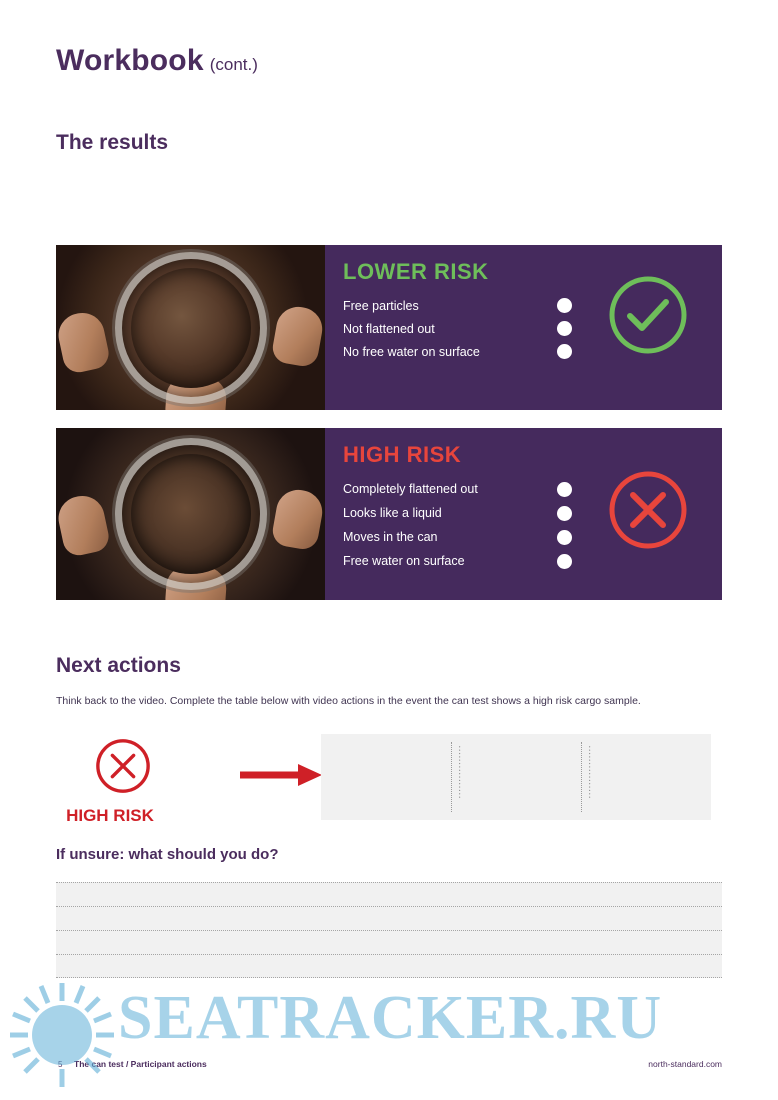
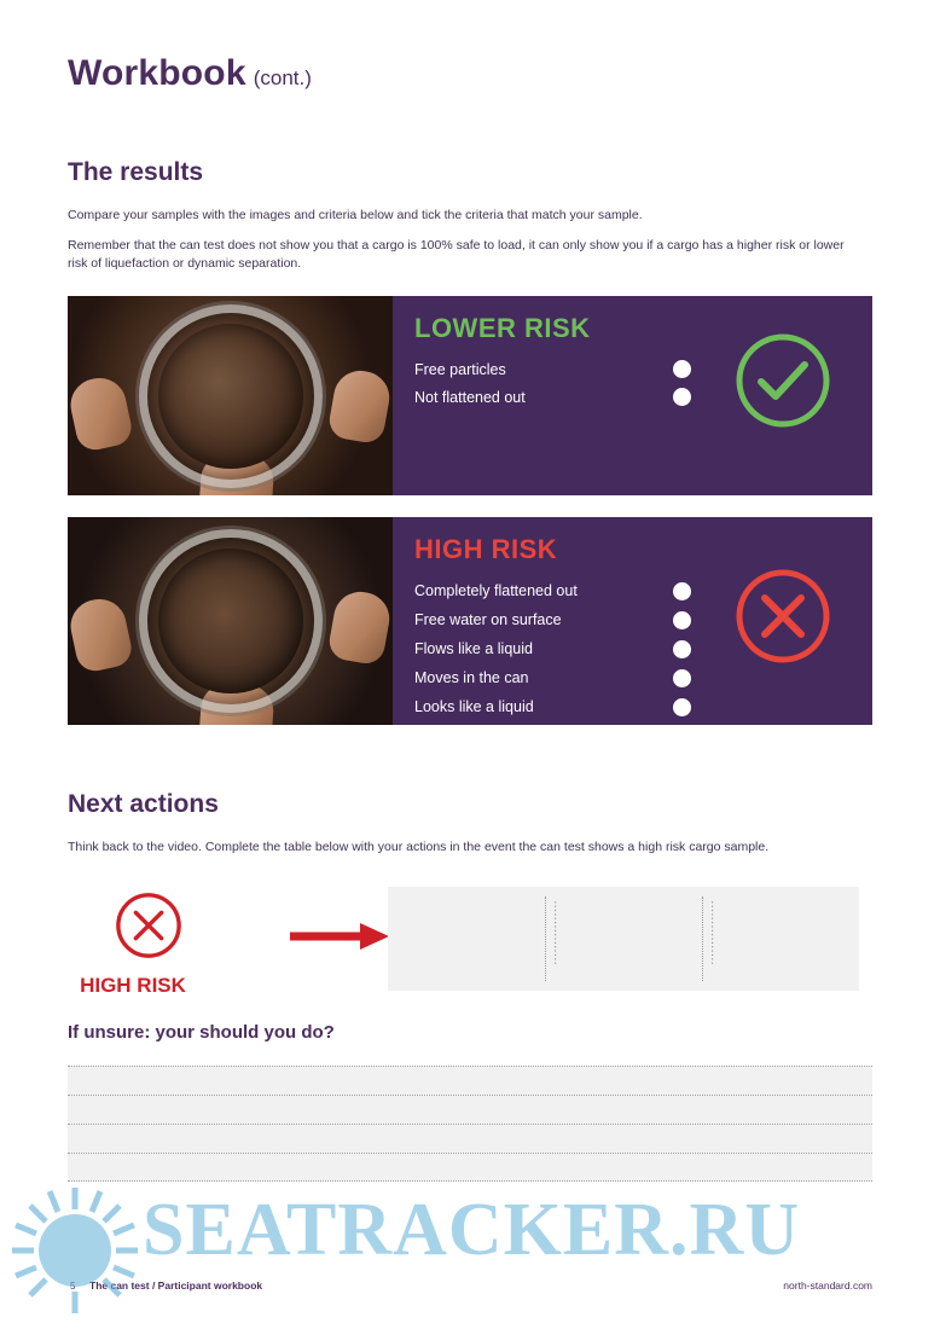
  Workbook
  (cont.)
  The results
+ Compare your samples with the images and criteria below and tick the criteria that match your sample.
+ Remember that the can test does not show you that a cargo is 100% safe to load, it can only show you if a cargo has a higher risk or lower risk of liquefaction or dynamic separation.
  LOWER RISK
  Free particles
  Not flattened out
- No free water on surface
  HIGH RISK
  Completely flattened out
- Looks like a liquid
+ Free water on surface
+ Flows like a liquid
  Moves in the can
- Free water on surface
+ Looks like a liquid
  Next actions
- Think back to the video. Complete the table below with video actions in the event the can test shows a high risk cargo sample.
+ Think back to the video. Complete the table below with your actions in the event the can test shows a high risk cargo sample.
  HIGH RISK
- If unsure: what should you do?
+ If unsure: your should you do?
  5
- The can test / Participant actions
+ The can test / Participant workbook
  north-standard.com
  SEATRACKER.RU
